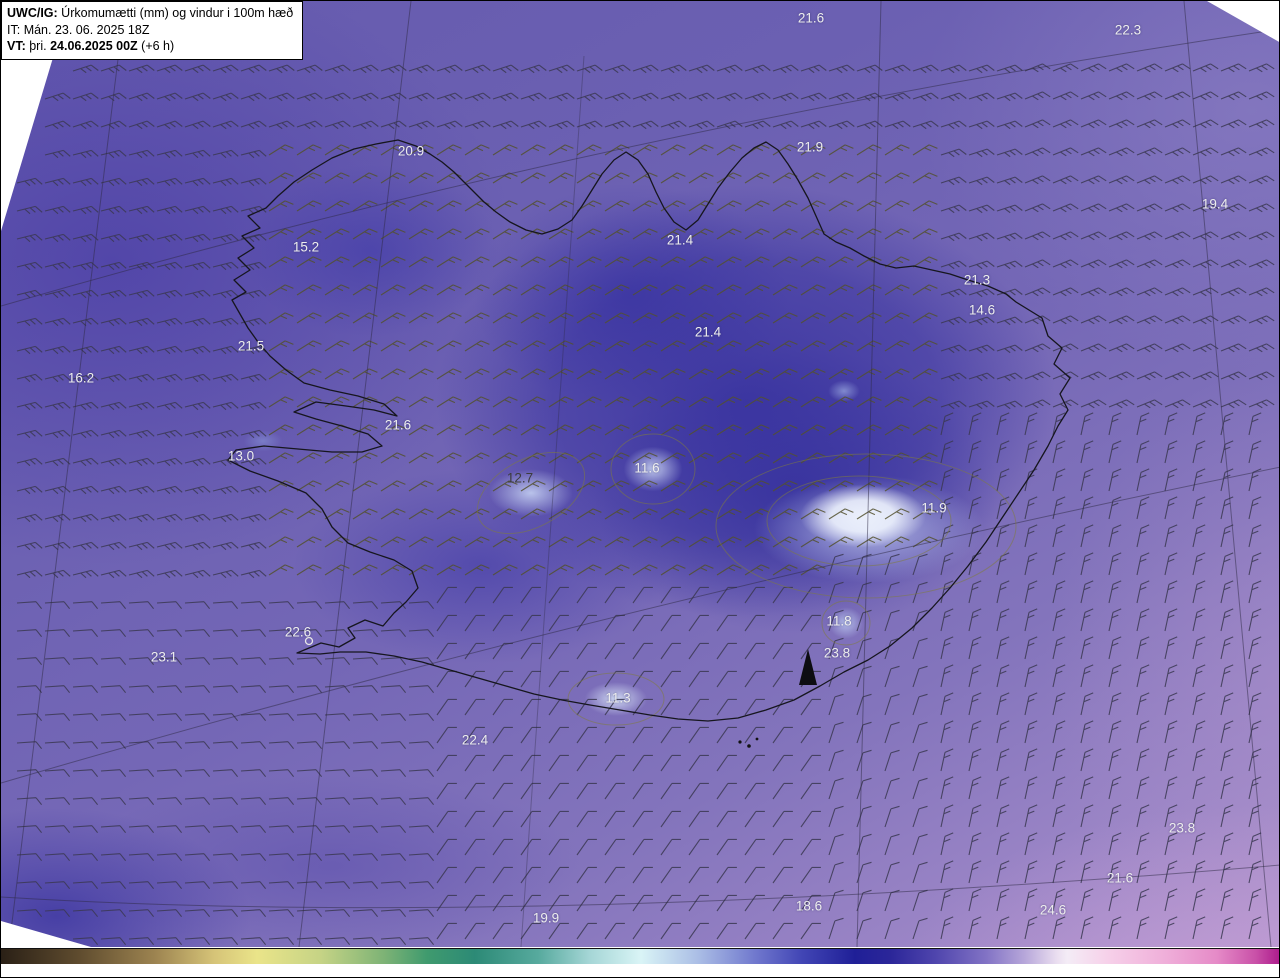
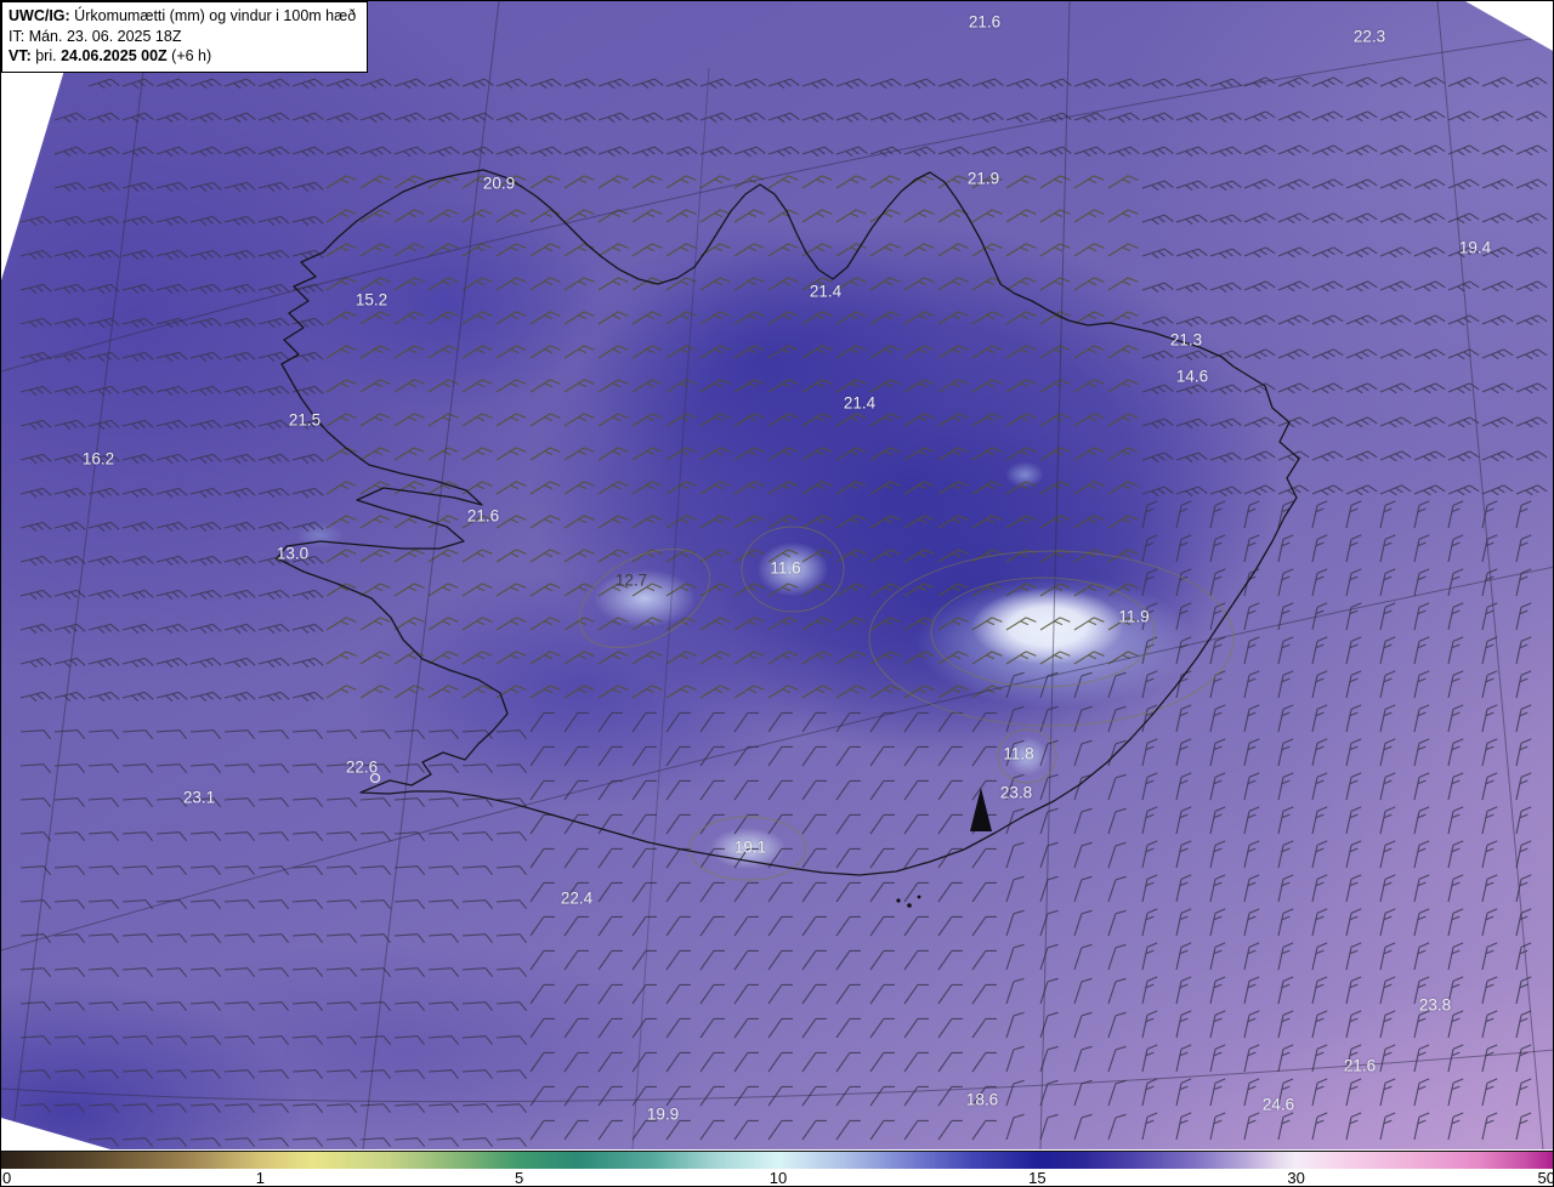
  21.6
  22.3
  20.9
  21.9
  19.4
  15.2
  21.4
  21.3
  14.6
  21.5
  21.4
  16.2
  21.6
  13.0
  12.7
  11.6
  11.9
  11.8
  23.8
- 11.3
+ 19.1
  22.6
  23.1
  22.4
  23.8
  21.6
  19.9
  18.6
  24.6
  UWC/IG: Úrkomumætti (mm) og vindur i 100m hæð
  IT: Mán. 23. 06. 2025 18Z
  VT: þri. 24.06.2025 00Z (+6 h)
+ 0
+ 1
+ 5
+ 10
+ 15
+ 30
+ 50
